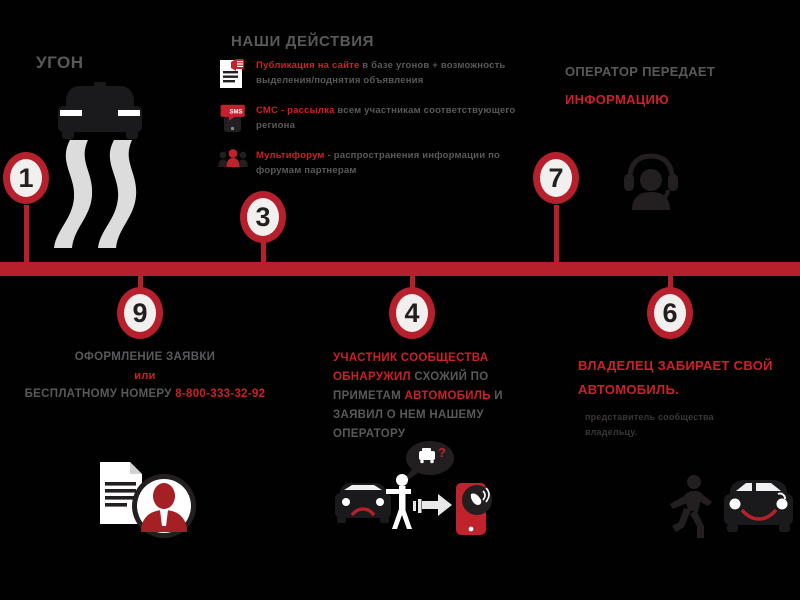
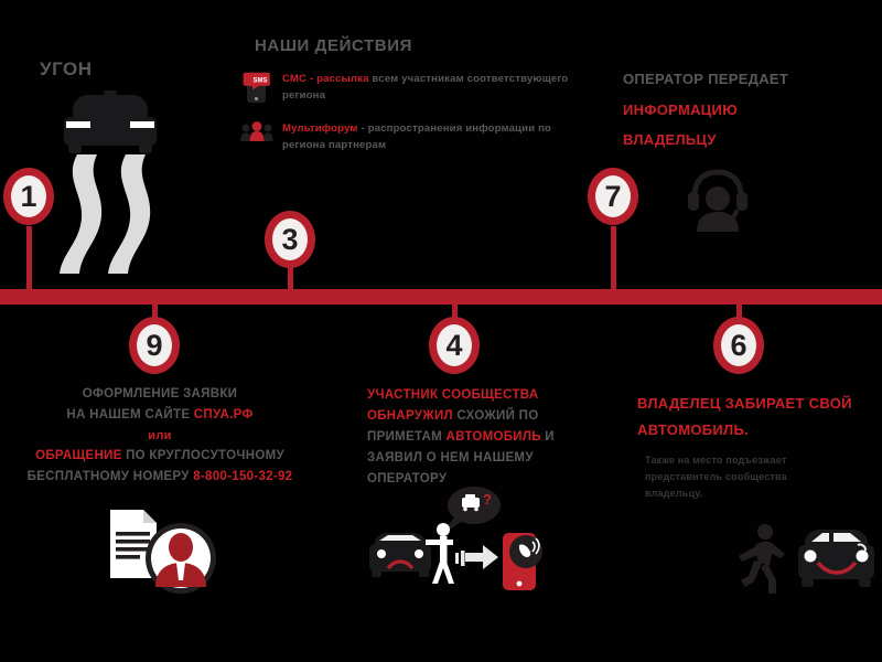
  УГОН
  НАШИ ДЕЙСТВИЯ
- Публикация на сайте в базе угонов + возможность выделения/поднятия объявления
  СМС - рассылка всем участникам соответствующего региона
- Мультифорум - распространения информации по форумам партнерам
+ Мультифорум - распространения информации по региона партнерам
  ОПЕРАТОР ПЕРЕДАЕТ
  ИНФОРМАЦИЮ
+ ВЛАДЕЛЬЦУ
  1
  9
  3
  4
  7
  6
  ОФОРМЛЕНИЕ ЗАЯВКИ
+ НА НАШЕМ САЙТЕ СПУА.РФ
  или
+ ОБРАЩЕНИЕ ПО КРУГЛОСУТОЧНОМУ
- БЕСПЛАТНОМУ НОМЕРУ 8-800-333-32-92
+ БЕСПЛАТНОМУ НОМЕРУ 8-800-150-32-92
  УЧАСТНИК СООБЩЕСТВА
  ОБНАРУЖИЛ СХОЖИЙ ПО
  ПРИМЕТАМ АВТОМОБИЛЬ И
  ЗАЯВИЛ О НЕМ НАШЕМУ
  ОПЕРАТОРУ
  ?
  ВЛАДЕЛЕЦ ЗАБИРАЕТ СВОЙ
  АВТОМОБИЛЬ.
+ Также на место подъезжает
  представитель сообщества
  владельцу.
